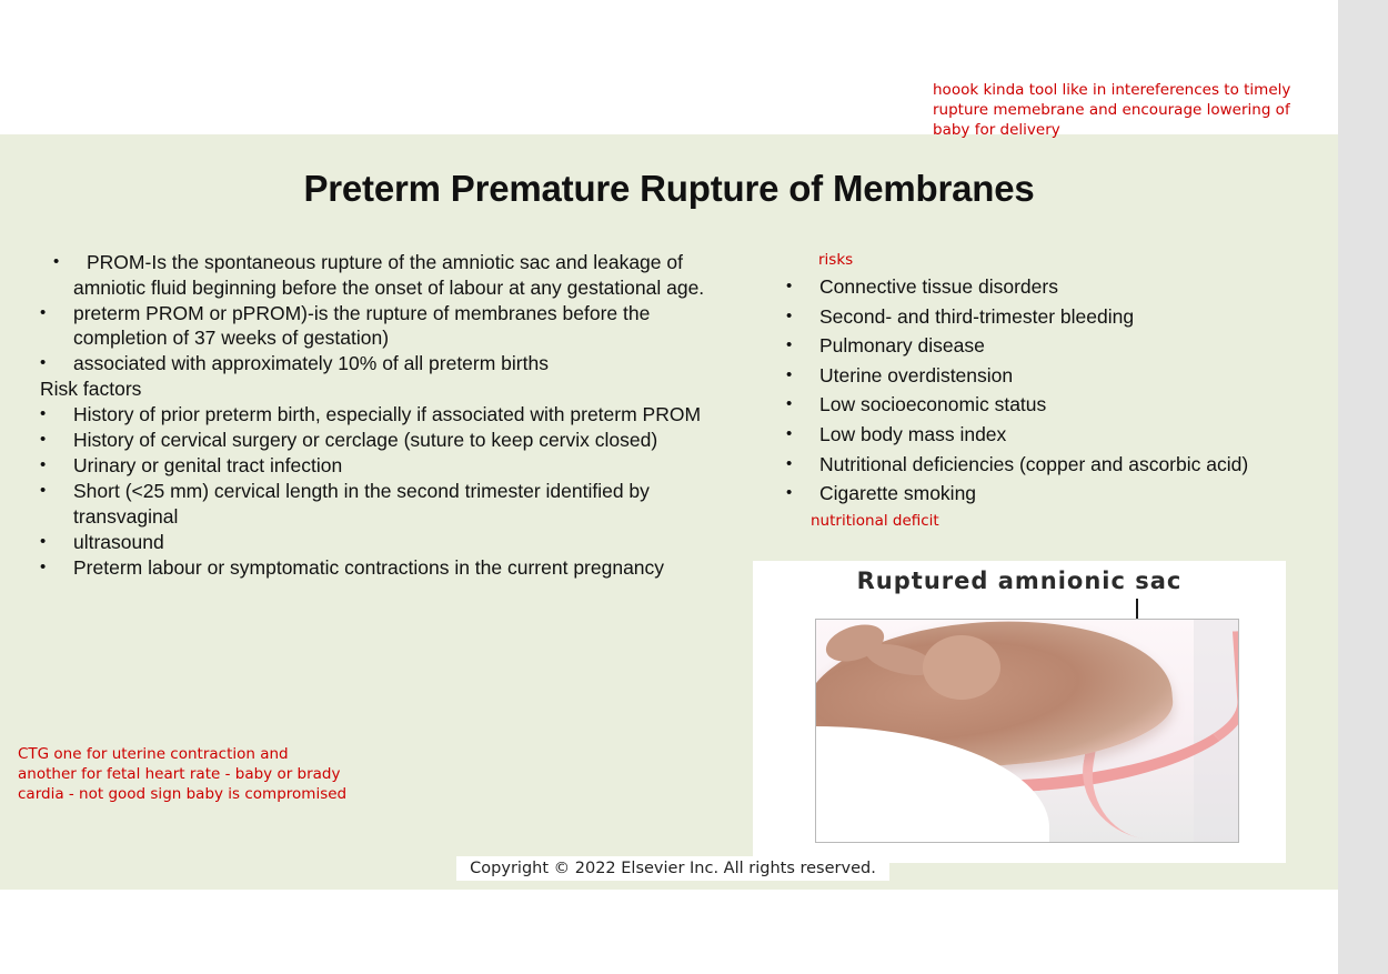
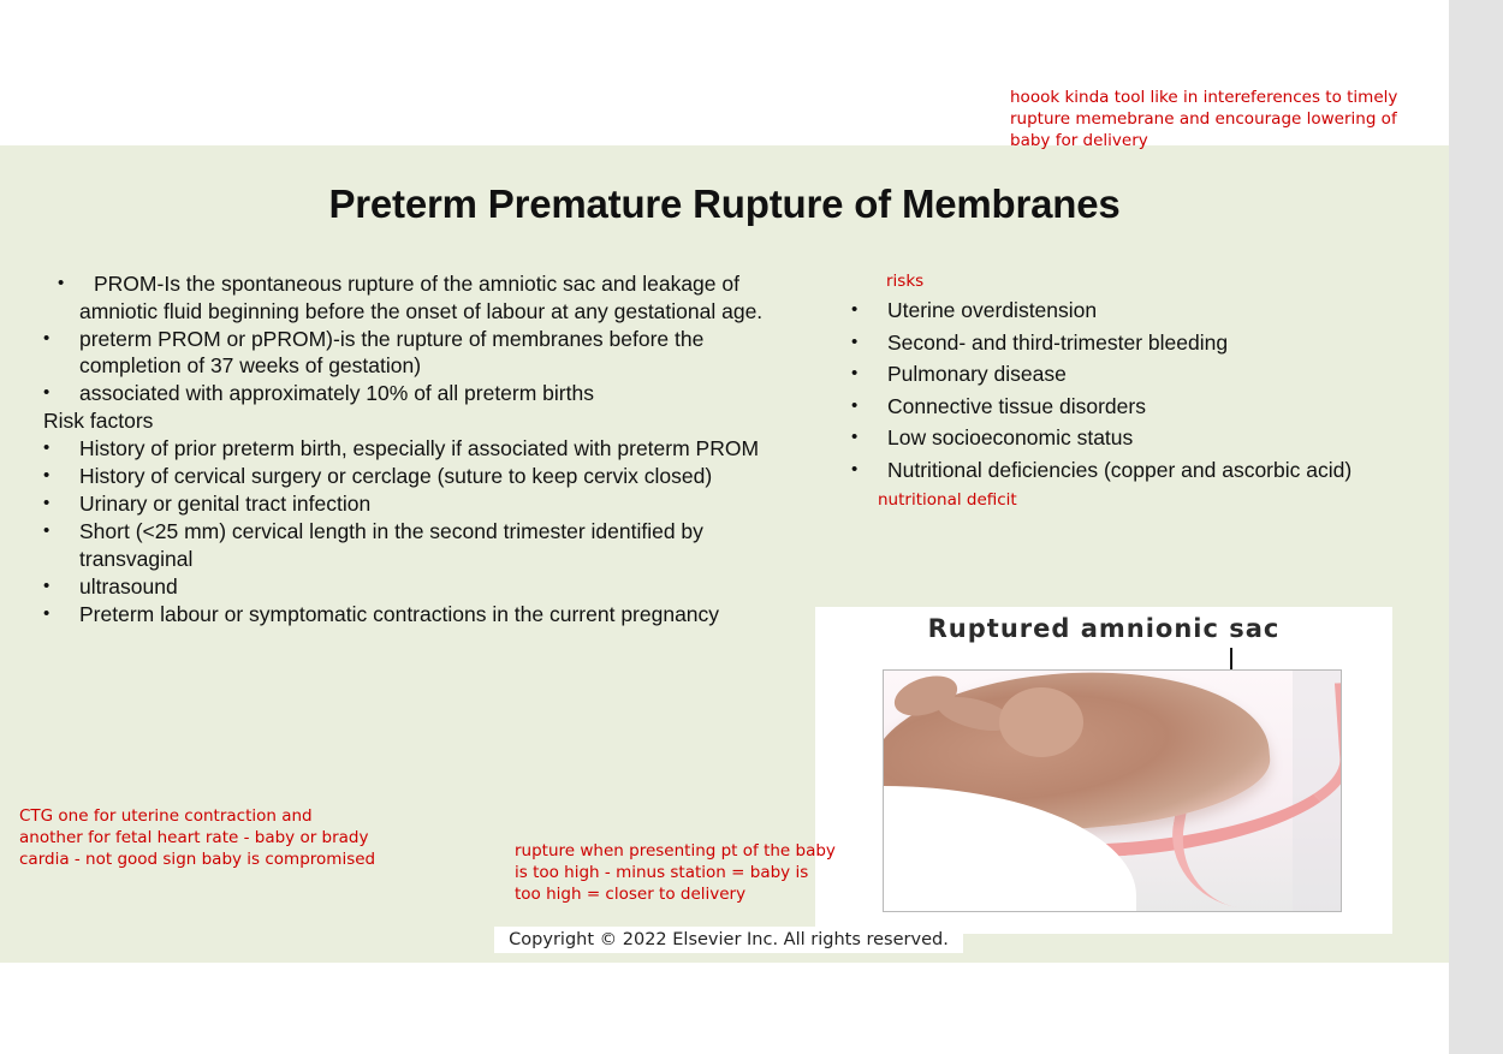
  hoook kinda tool like in intereferences to timely rupture memebrane and encourage lowering of baby for delivery
  Preterm Premature Rupture of Membranes
  PROM-Is the spontaneous rupture of the amniotic sac and leakage of amniotic fluid beginning before the onset of labour at any gestational age.
  preterm PROM or pPROM)-is the rupture of membranes before the completion of 37 weeks of gestation)
  associated with approximately 10% of all preterm births
  Risk factors
  History of prior preterm birth, especially if associated with preterm PROM
  History of cervical surgery or cerclage (suture to keep cervix closed)
  Urinary or genital tract infection
  Short (<25 mm) cervical length in the second trimester identified by transvaginal
  ultrasound
  Preterm labour or symptomatic contractions in the current pregnancy
  risks
- Connective tissue disorders
+ Uterine overdistension
  Second- and third-trimester bleeding
  Pulmonary disease
- Uterine overdistension
+ Connective tissue disorders
  Low socioeconomic status
- Low body mass index
  Nutritional deficiencies (copper and ascorbic acid)
- Cigarette smoking
  nutritional deficit
  Ruptured amnionic sac
  CTG one for uterine contraction and another for fetal heart rate - baby or brady cardia - not good sign baby is compromised
+ rupture when presenting pt of the baby is too high - minus station = baby is too high = closer to delivery
  Copyright © 2022 Elsevier Inc. All rights reserved.
